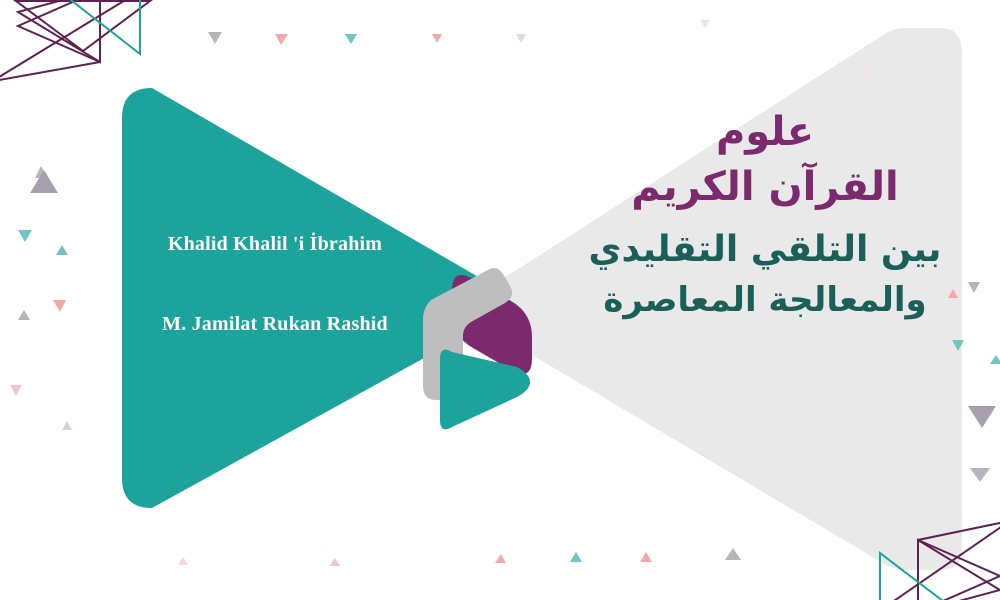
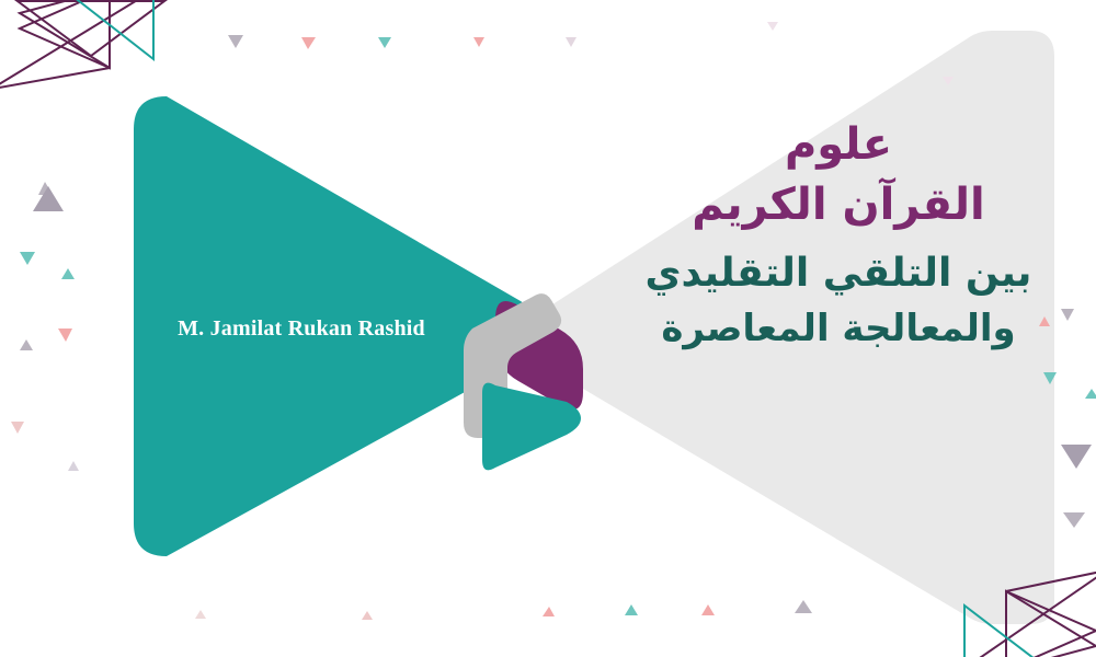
- Khalid Khalil 'i İbrahim
  M. Jamilat Rukan Rashid
  علوم
  القرآن الكريم
  بين التلقي التقليدي
  والمعالجة المعاصرة
